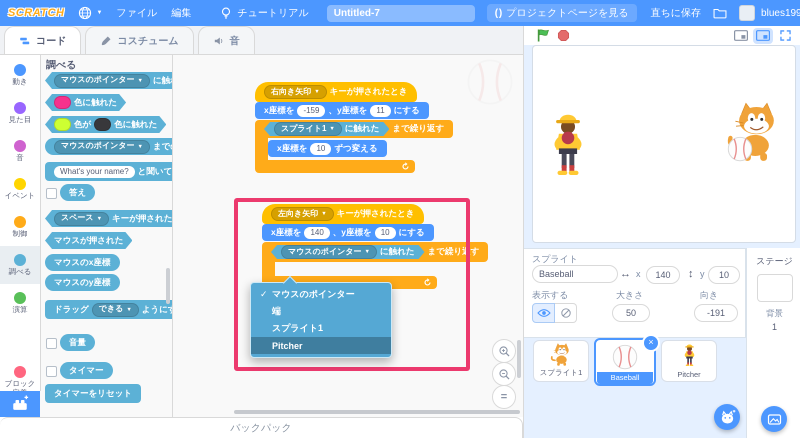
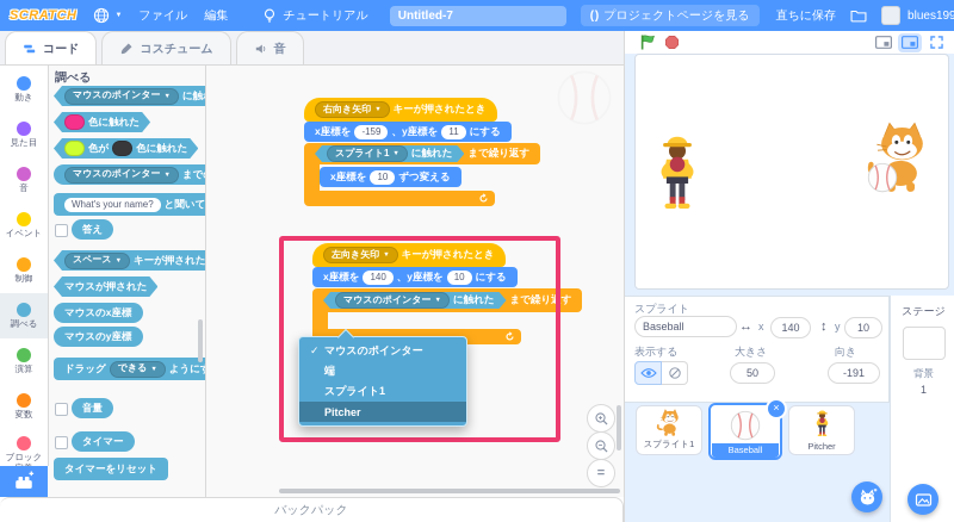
  SCRATCH
  ファイル
  編集
  チュートリアル
  Untitled-7
  ( )
  プロジェクトページを見る
  直ちに保存
  blues199
  コード
  コスチューム
  音
  動き
  見た目
  音
  イベント
  制御
  調べる
  演算
+ 変数
  調べる
  マウスのポインター
  色に触れた
  色が
  色に触れた
  マウスのポインター
  What's your name?
  答え
  スペース
  キーが押された
  マウスが押された
  マウスのx座標
  マウスのy座標
  ドラッグ
  できる
  音量
  タイマー
  タイマーをリセット
  右向き矢印
  キーが押されたとき
  x座標を
  -159
  、y座標を
  11
  にする
  スプライト1
  に触れた
  まで繰り返す
  x座標を
  10
  ずつ変える
  左向き矢印
  キーが押されたとき
  x座標を
  140
  、y座標を
  10
  にする
  マウスのポインター
  に触れた
  まで繰り返す
  ✓
  マウスのポインター
  端
  スプライト1
  Pitcher
  =
  バックパック
  スプライト
  Baseball
  ↔
  x
  140
  ↕
  y
  10
  表示する
  大きさ
  向き
  50
  -191
  ステージ
  背景
  1
  スプライト1
  ×
  Baseball
  Pitcher
